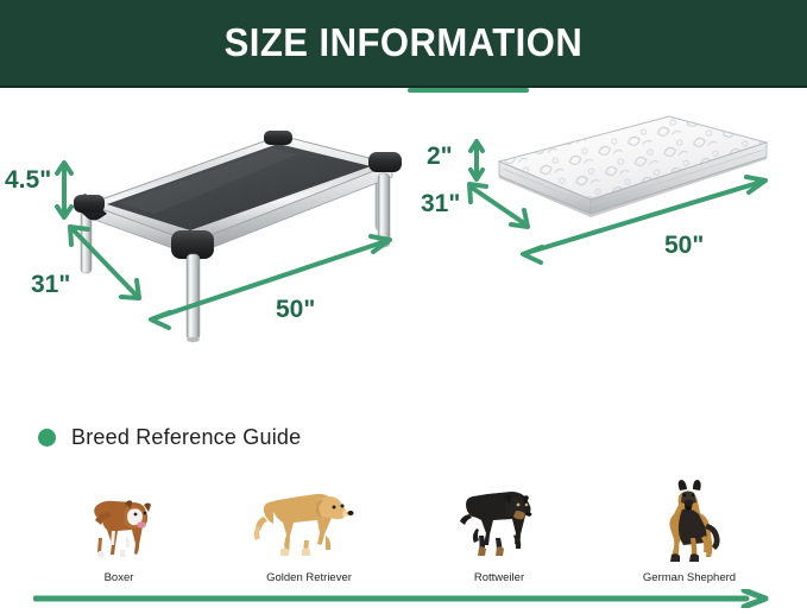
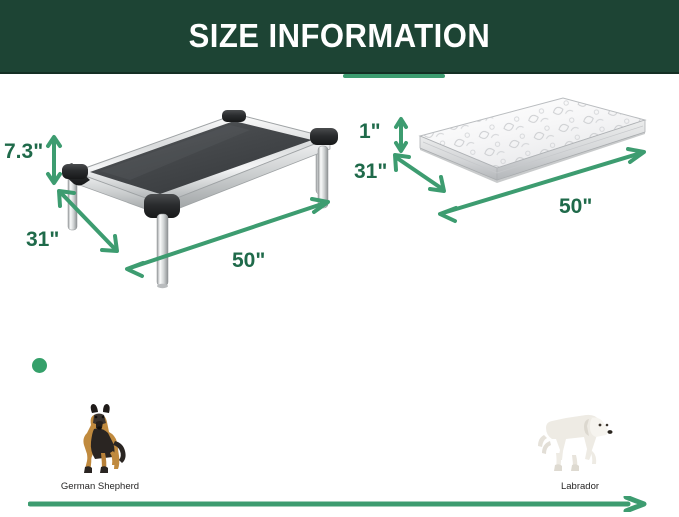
  SIZE INFORMATION
- 4.5"
+ 7.3"
  31"
  50"
- 2"
+ 1"
  31"
  50"
- Breed Reference Guide
- Boxer
- Golden Retriever
- Rottweiler
  German Shepherd
+ Labrador
